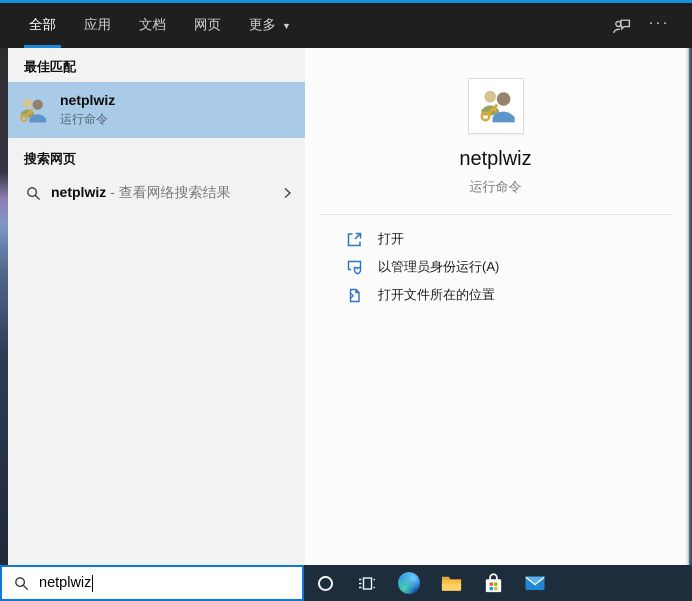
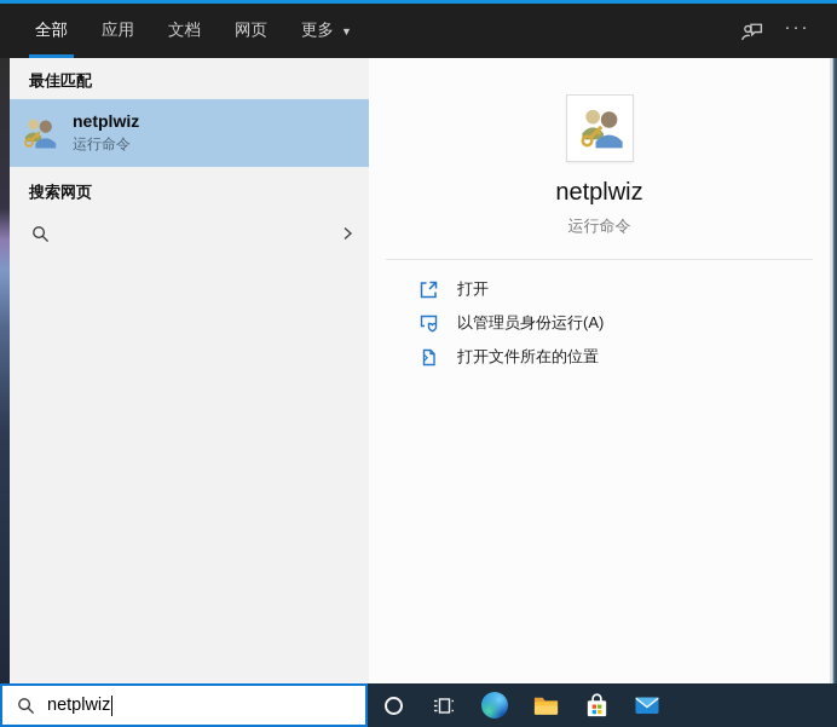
  全部
  应用
  文档
  网页
  更多
  ▼
  ···
  最佳匹配
  netplwiz
  运行命令
  搜索网页
- netplwiz - 查看网络搜索结果
  netplwiz
  运行命令
  打开
  以管理员身份运行(A)
  打开文件所在的位置
  netplwiz
